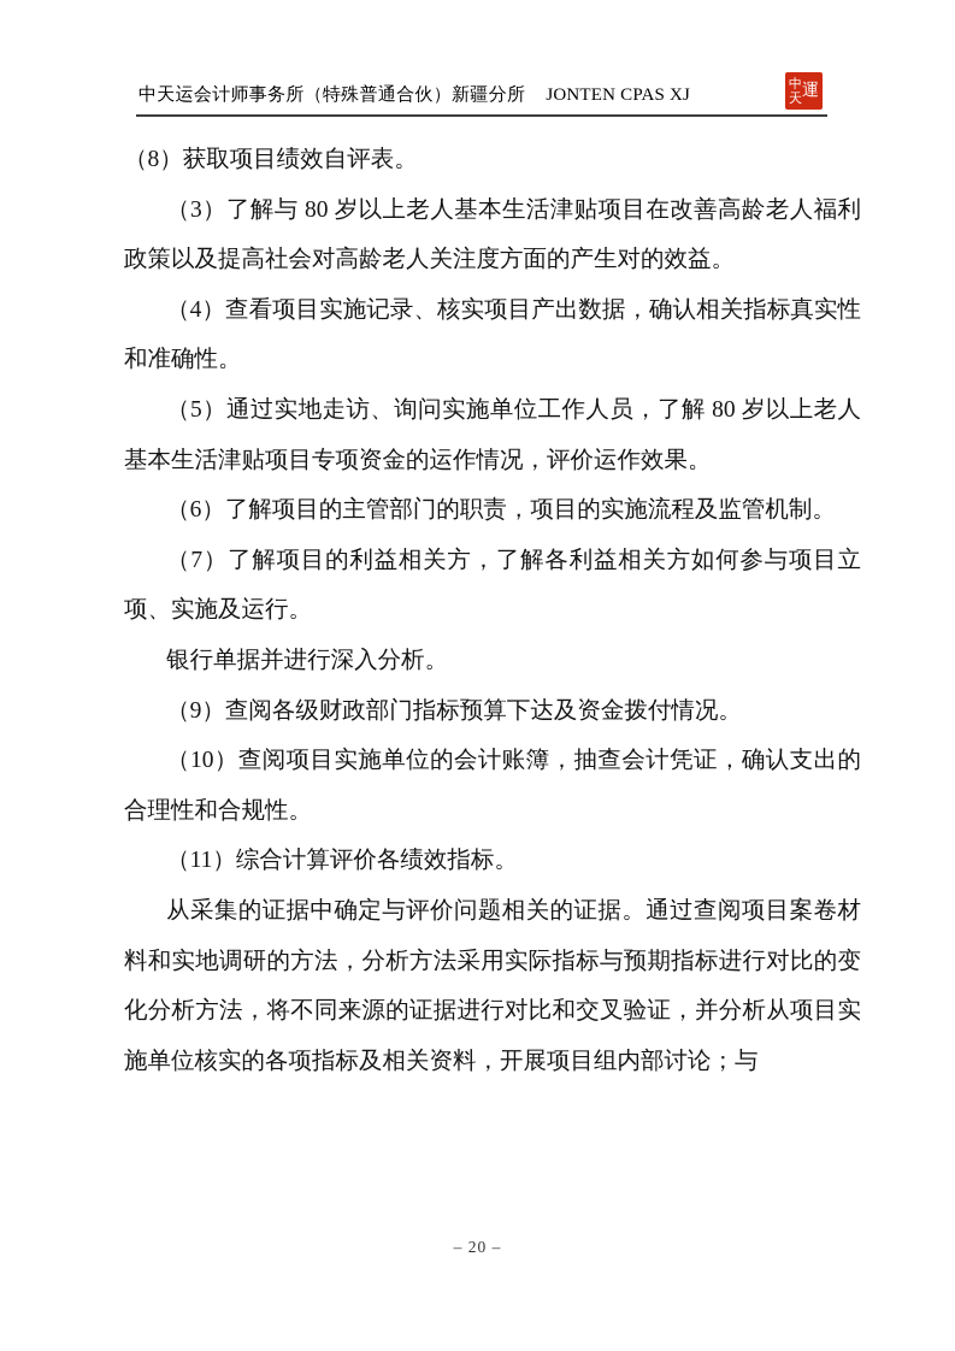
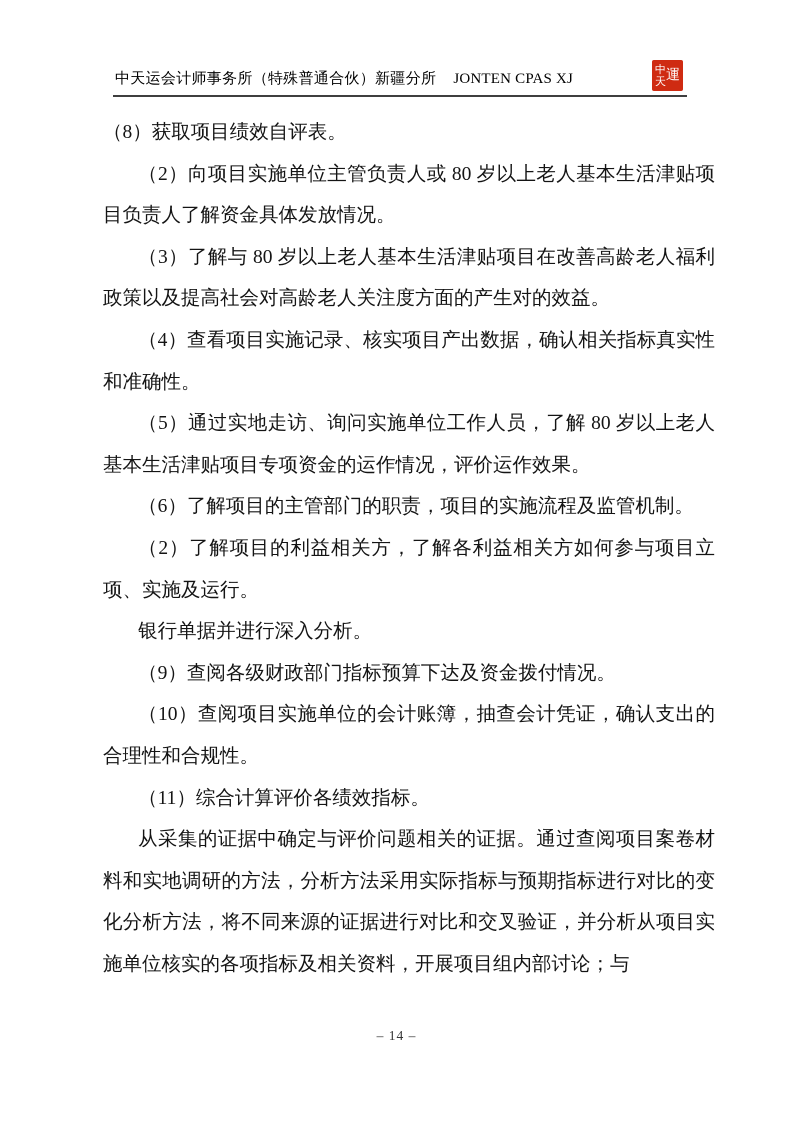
  中天运会计师事务所（特殊普通合伙）新疆分所 JONTEN CPAS XJ
  中
  天
  運
  （8）获取项目绩效自评表。
+ （2）向项目实施单位主管负责人或 80 岁以上老人基本生活津贴项目负责人了解资金具体发放情况。
  （3）了解与 80 岁以上老人基本生活津贴项目在改善高龄老人福利政策以及提高社会对高龄老人关注度方面的产生对的效益。
  （4）查看项目实施记录、核实项目产出数据，确认相关指标真实性和准确性。
  （5）通过实地走访、询问实施单位工作人员，了解 80 岁以上老人基本生活津贴项目专项资金的运作情况，评价运作效果。
  （6）了解项目的主管部门的职责，项目的实施流程及监管机制。
- （7）了解项目的利益相关方，了解各利益相关方如何参与项目立项、实施及运行。
+ （2）了解项目的利益相关方，了解各利益相关方如何参与项目立项、实施及运行。
  银行单据并进行深入分析。
  （9）查阅各级财政部门指标预算下达及资金拨付情况。
  （10）查阅项目实施单位的会计账簿，抽查会计凭证，确认支出的合理性和合规性。
  （11）综合计算评价各绩效指标。
  从采集的证据中确定与评价问题相关的证据。通过查阅项目案卷材料和实地调研的方法，分析方法采用实际指标与预期指标进行对比的变化分析方法，将不同来源的证据进行对比和交叉验证，并分析从项目实施单位核实的各项指标及相关资料，开展项目组内部讨论；与
- – 20 –
+ – 14 –
